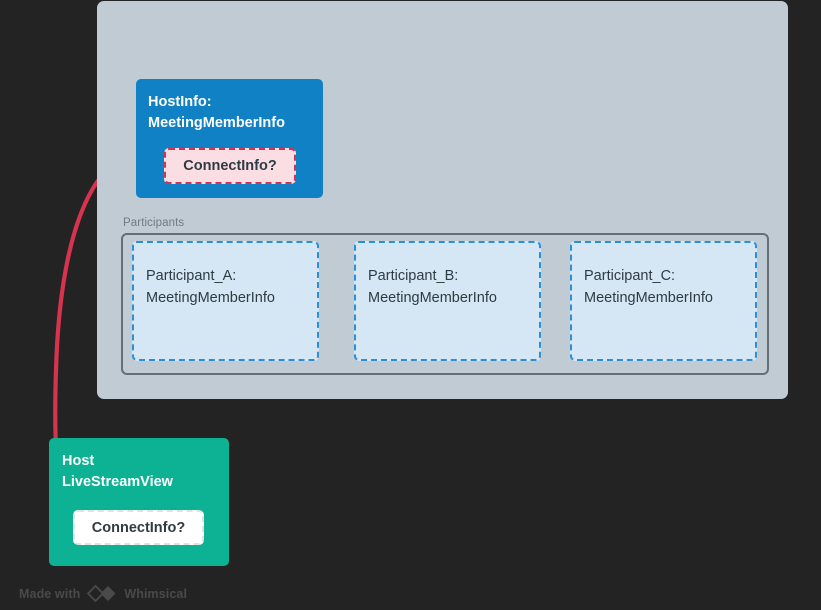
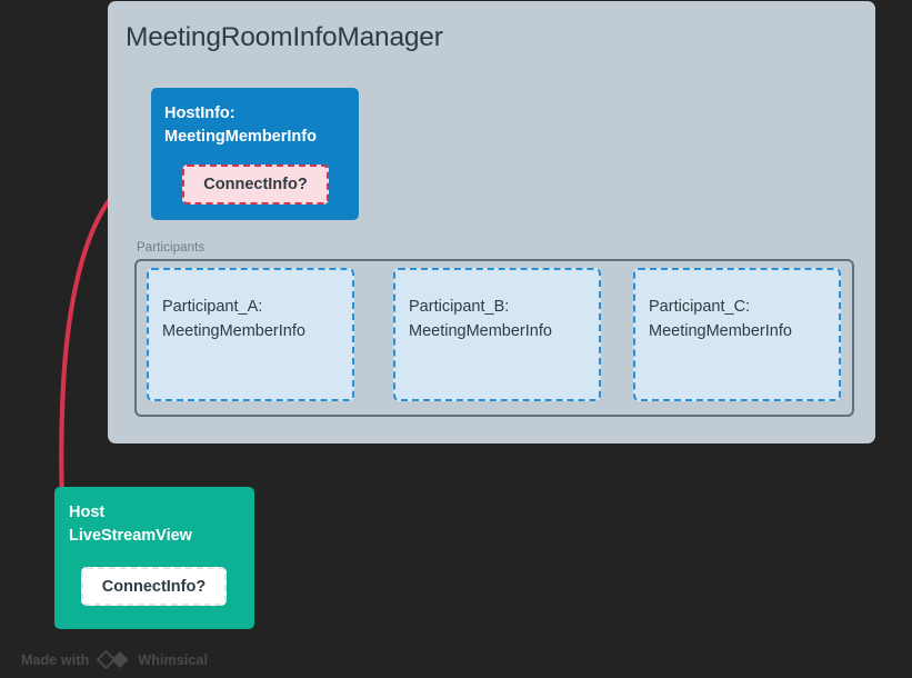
+ MeetingRoomInfoManager
  HostInfo:
  MeetingMemberInfo
  ConnectInfo?
  Participants
  Participant_A:
  MeetingMemberInfo
  Participant_B:
  MeetingMemberInfo
  Participant_C:
  MeetingMemberInfo
  Host
  LiveStreamView
  ConnectInfo?
  Made with
  Whimsical
